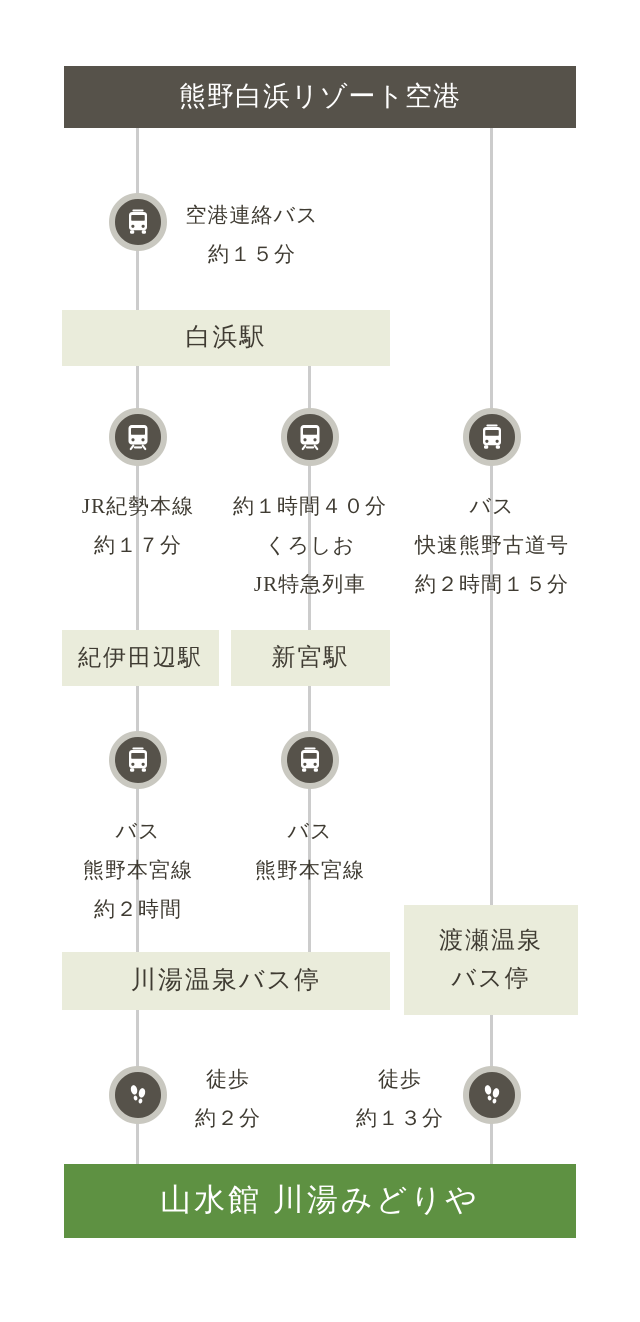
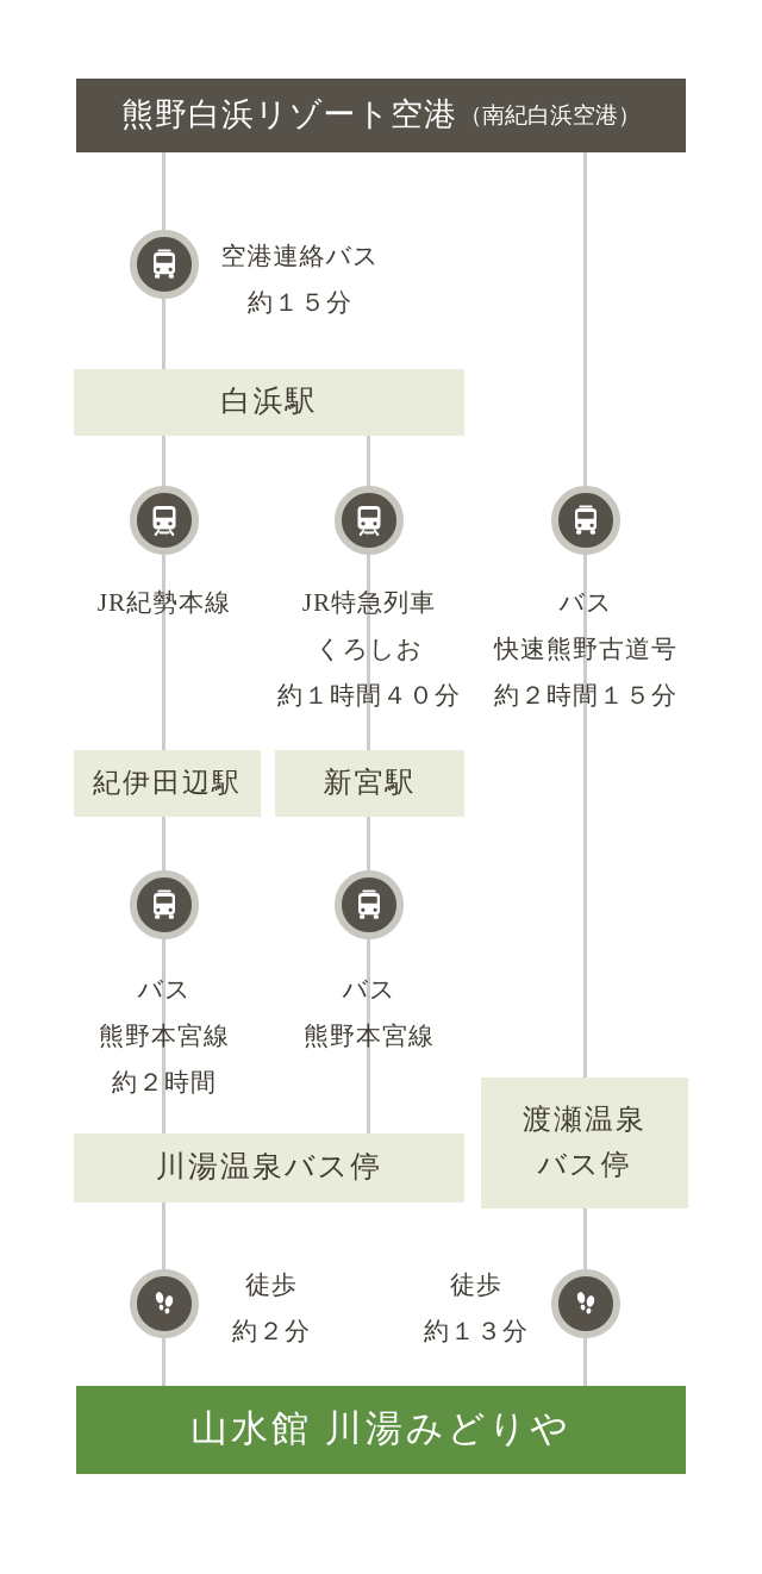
  熊野白浜リゾート空港
+ （南紀白浜空港）
  空港連絡バス
  約１５分
  白浜駅
  JR紀勢本線
- 約１７分
- 約１時間４０分
+ JR特急列車
  くろしお
- JR特急列車
+ 約１時間４０分
  バス
  快速熊野古道号
  約２時間１５分
  紀伊田辺駅
  新宮駅
  バス
  熊野本宮線
  約２時間
  バス
  熊野本宮線
  渡瀬温泉
  バス停
  川湯温泉バス停
  徒歩
  約２分
  徒歩
  約１３分
  山水館 川湯みどりや
